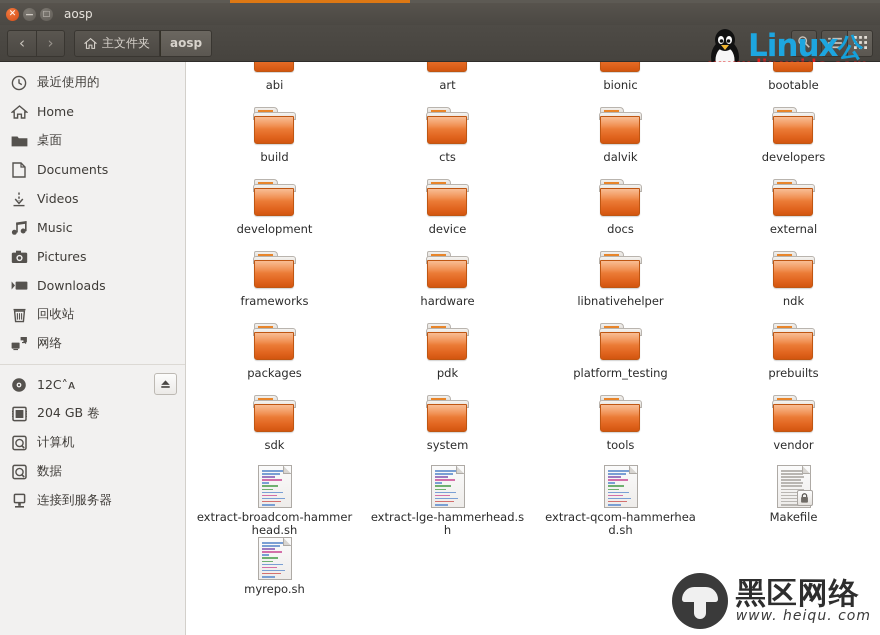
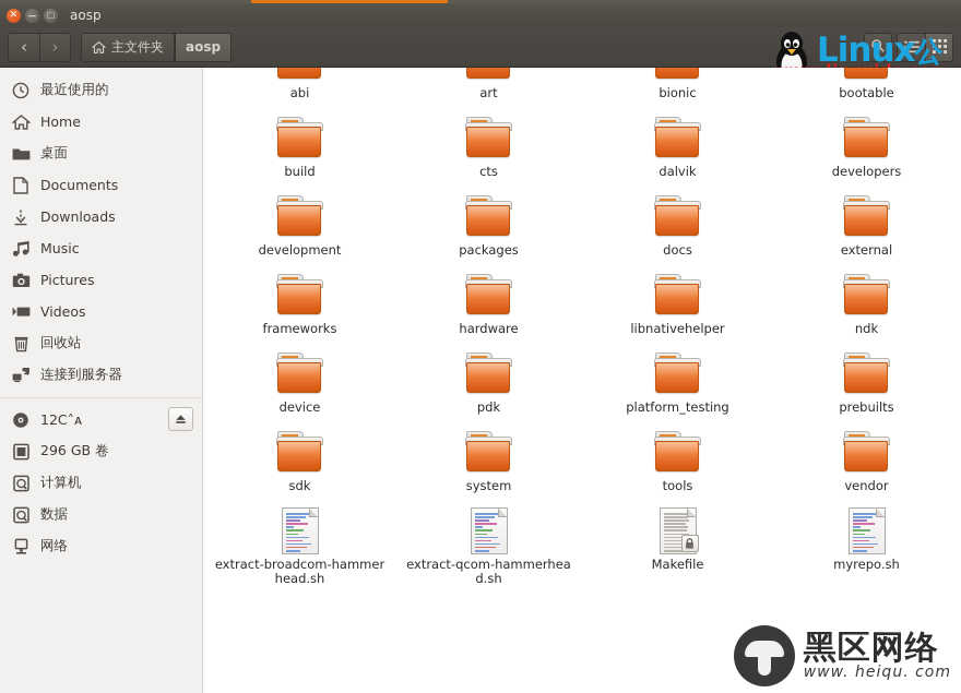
  ✕
  −
  □
  aosp
  ‹
  ›
  主文件夹
  aosp
  Linux公
  最近使用的
  Home
  桌面
  Documents
- Videos
+ Downloads
  Music
  Pictures
- Downloads
+ Videos
  回收站
- 网络
+ 连接到服务器
  12C˄ᴀ
- 204 GB 卷
+ 296 GB 卷
  计算机
  数据
- 连接到服务器
+ 网络
  abi
  art
  bionic
  bootable
  build
  cts
  dalvik
  developers
  development
- device
+ packages
  docs
  external
  frameworks
  hardware
  libnativehelper
  ndk
- packages
+ device
  pdk
  platform_testing
  prebuilts
  sdk
  system
  tools
  vendor
  extract-broadcom-hammerhead.sh
- extract-lge-hammerhead.sh
  extract-qcom-hammerhead.sh
  Makefile
  myrepo.sh
  黑区网络
  www. heiqu. com
